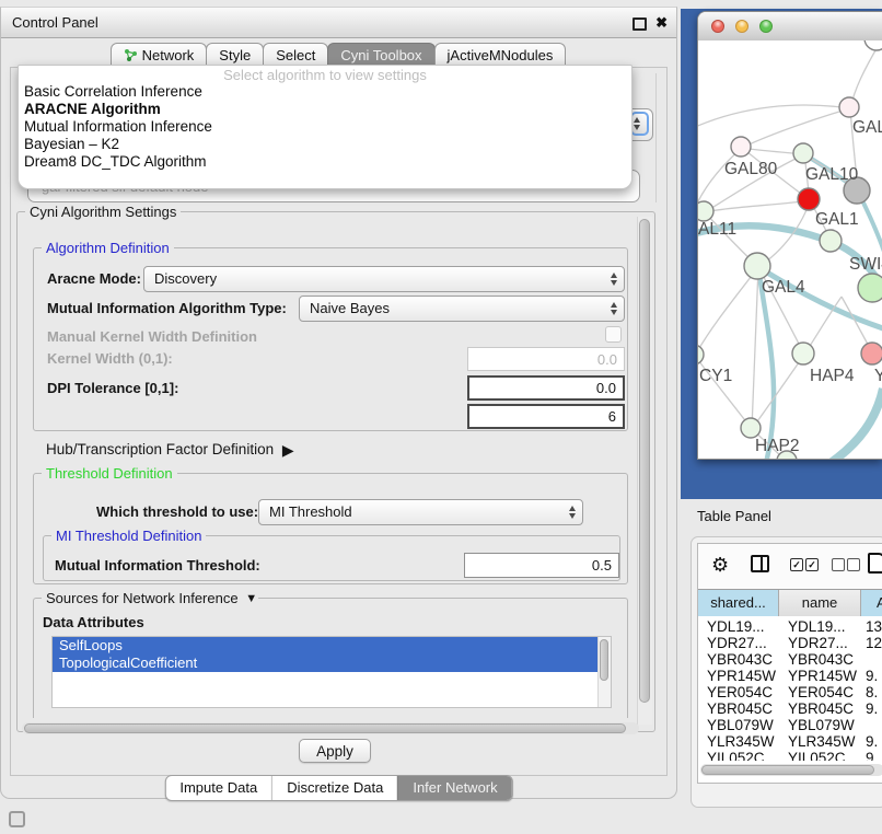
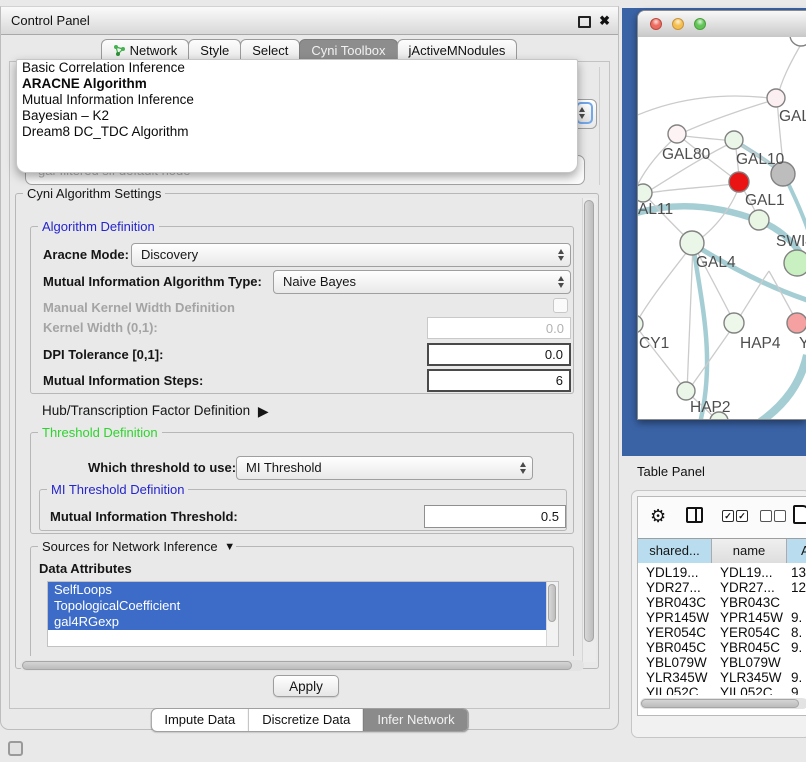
  Control Panel
  ✖
  Network
  Style
  Select
  Cyni Toolbox
  jActiveMNodules
- Select algorithm to view settings
  Basic Correlation Inference
  ARACNE Algorithm
  Mutual Information Inference
  Bayesian – K2
  Dream8 DC_TDC Algorithm
  Cyni Algorithm Settings
  Algorithm Definition
  Aracne Mode:
  Discovery
  Mutual Information Algorithm Type:
  Naive Bayes
  Manual Kernel Width Definition
  Kernel Width (0,1):
  0.0
  DPI Tolerance [0,1]:
  0.0
+ Mutual Information Steps:
  6
  Hub/Transcription Factor Definition ▶
  Threshold Definition
  Which threshold to use:
  MI Threshold
  MI Threshold Definition
  Mutual Information Threshold:
  0.5
  Sources for Network Inference ▼
  Data Attributes
  SelfLoops
  TopologicalCoefficient
+ gal4RGexp
  Apply
  Impute Data
  Discretize Data
  Infer Network
  GAL80
  GAL10
  GAL1
  AL11
  SWI
  GAL4
  CY1
  HAP4
  Y
  HAP2
  Table Panel
  ⚙
  ✓
  ✓
  shared...
  name
  A
  YDL19...
  YDL19...
  13
  YDR27...
  YDR27...
  12
  YBR043C
  YBR043C
  YPR145W
  YPR145W
  9.
  YER054C
  YER054C
  8.
  YBR045C
  YBR045C
  9.
  YBL079W
  YBL079W
  YLR345W
  YLR345W
  9.
  YIL052C
  YIL052C
  9.
